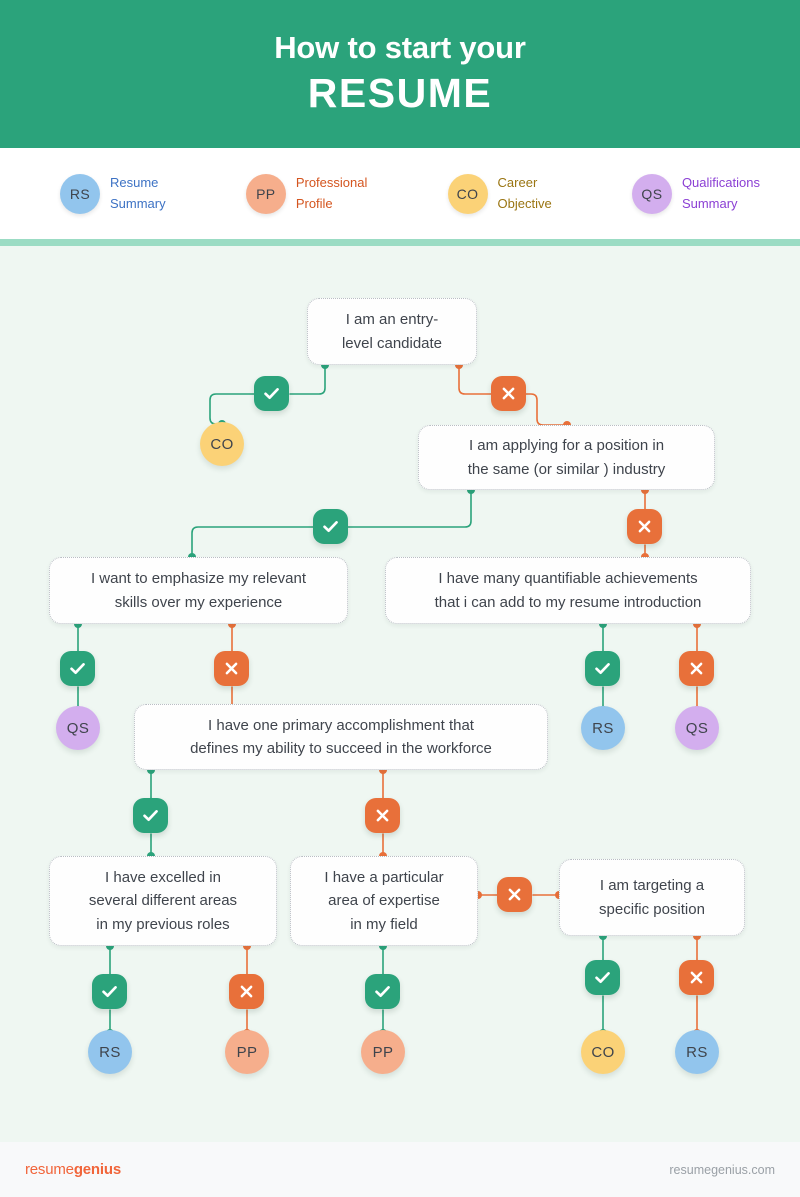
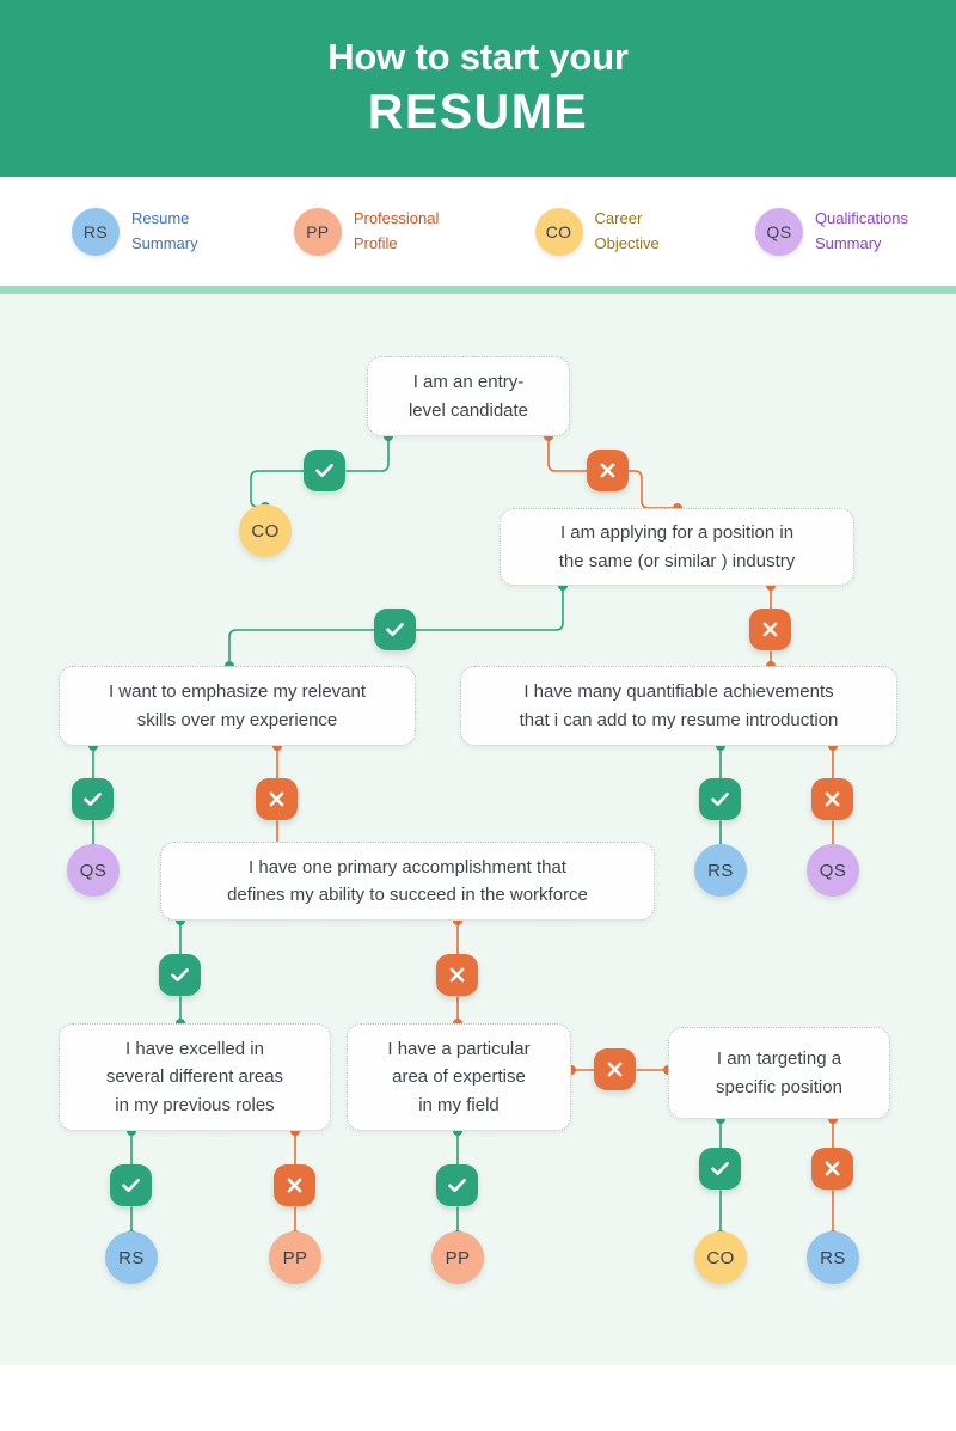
  How to start your
  RESUME
  RS
  Resume
  Summary
  PP
  Professional
  Profile
  CO
  Career
  Objective
  QS
  Qualifications
  Summary
  I am an entry-
  level candidate
  I am applying for a position in
  the same (or similar ) industry
  I want to emphasize my relevant
  skills over my experience
  I have many quantifiable achievements
  that i can add to my resume introduction
  I have one primary accomplishment that
  defines my ability to succeed in the workforce
  I have excelled in
  several different areas
  in my previous roles
  I have a particular
  area of expertise
  in my field
  I am targeting a
  specific position
  CO
  QS
  RS
  QS
  RS
  PP
  PP
  CO
  RS
- resumegenius
- resumegenius.com
